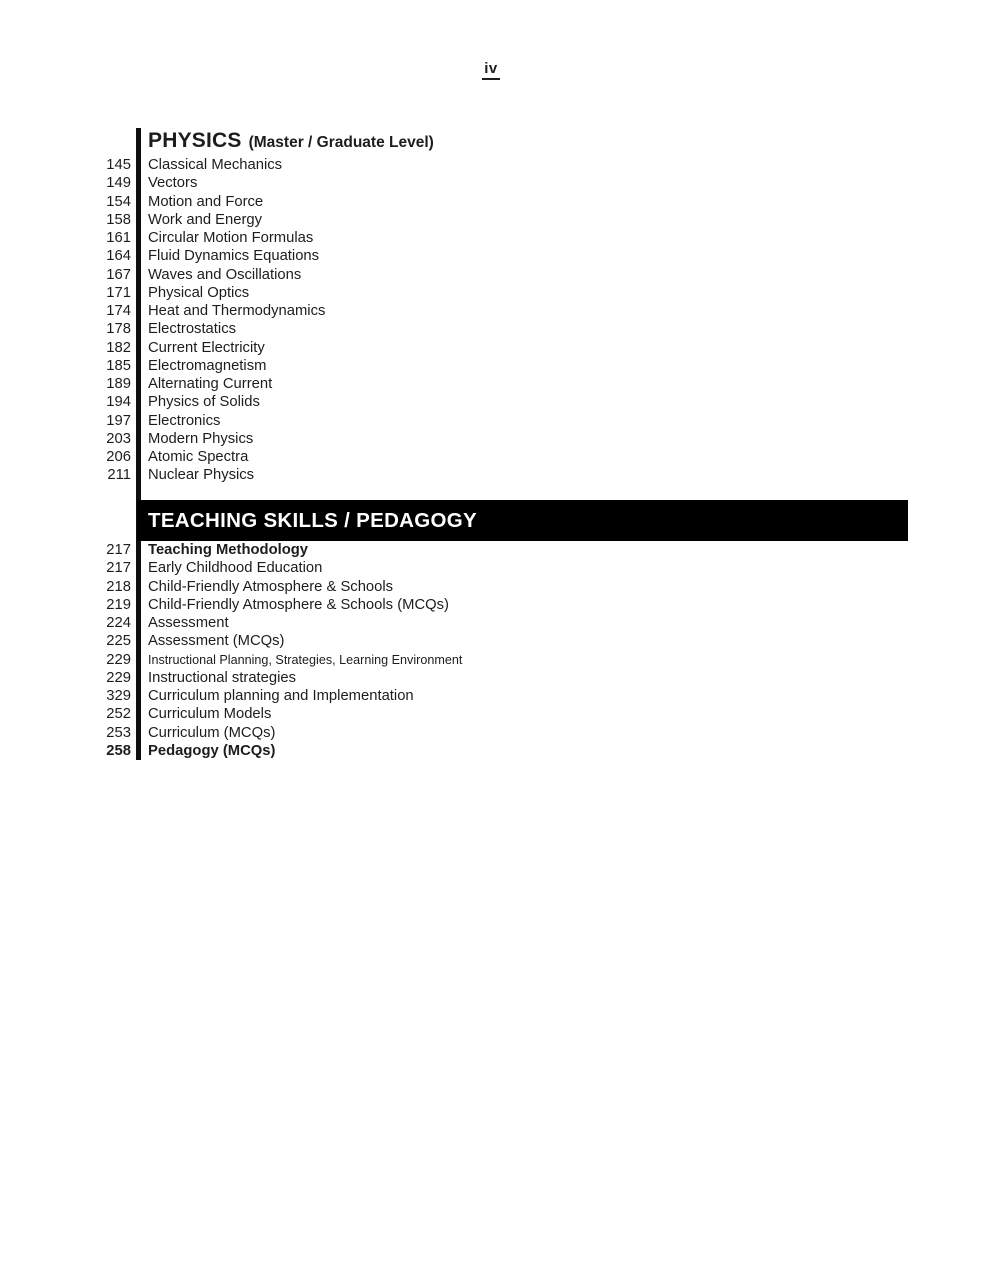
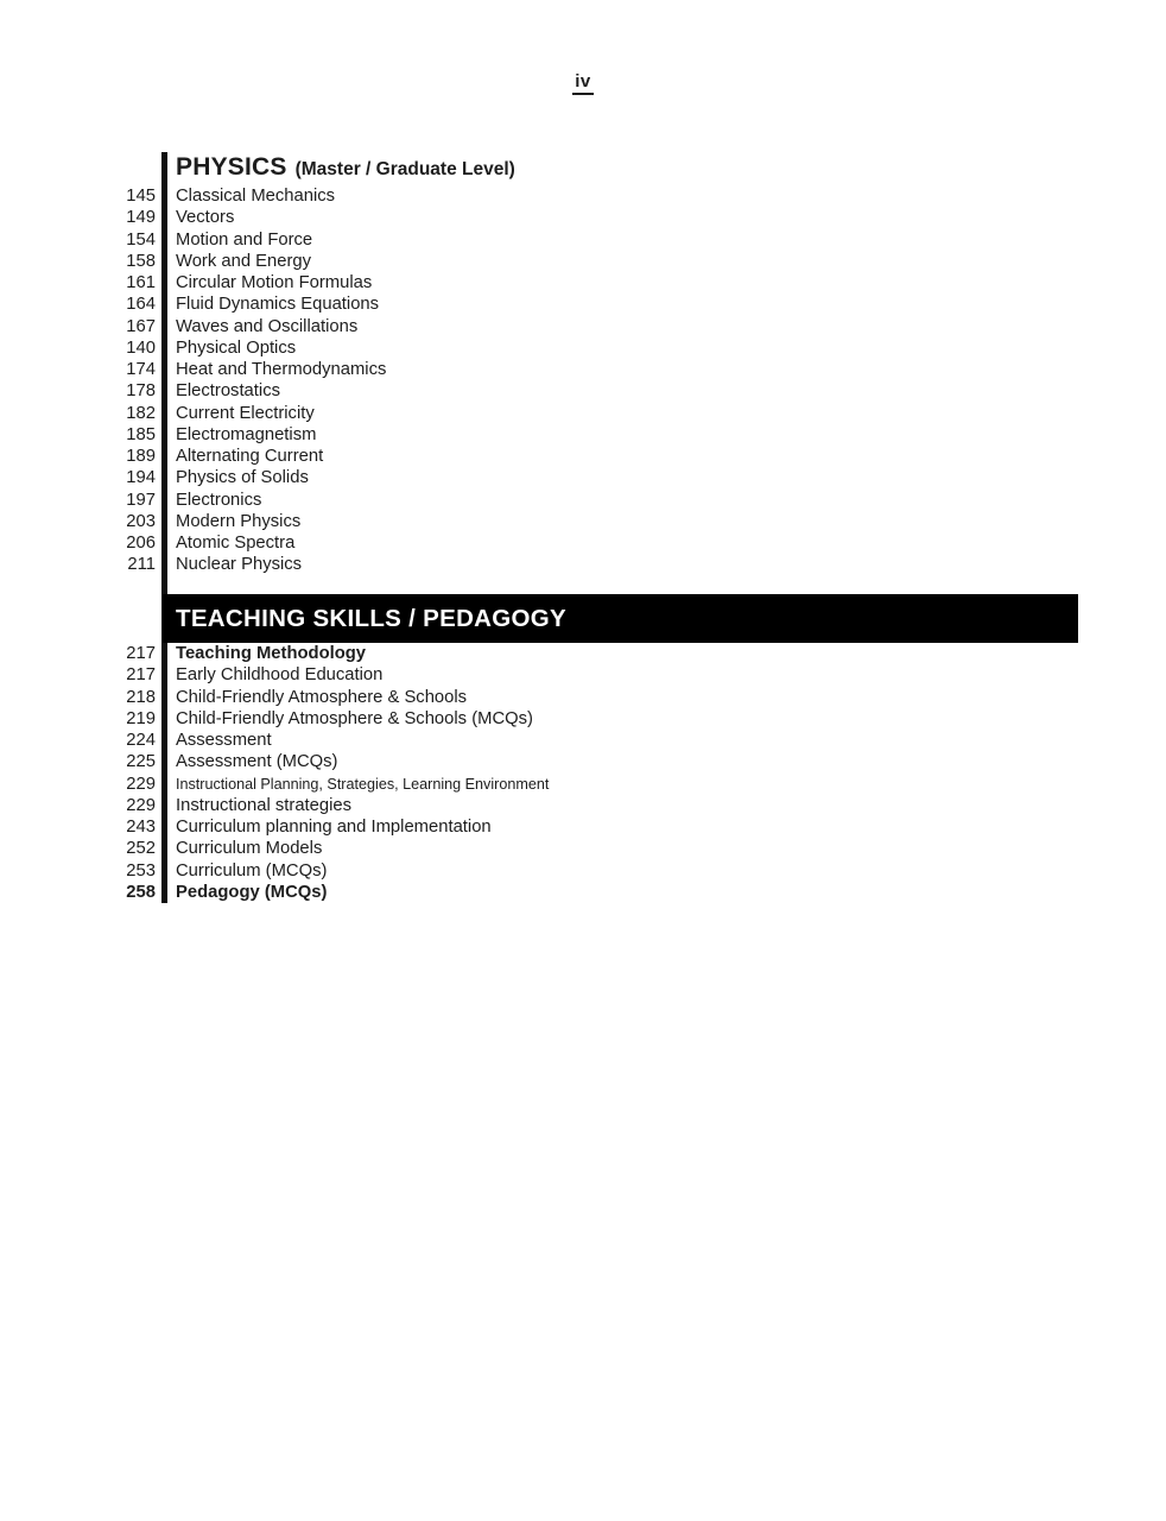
  iv
  PHYSICS (Master / Graduate Level)
  145
  Classical Mechanics
  149
  Vectors
  154
  Motion and Force
  158
  Work and Energy
  161
  Circular Motion Formulas
  164
  Fluid Dynamics Equations
  167
  Waves and Oscillations
- 171
+ 140
  Physical Optics
  174
  Heat and Thermodynamics
  178
  Electrostatics
  182
  Current Electricity
  185
  Electromagnetism
  189
  Alternating Current
  194
  Physics of Solids
  197
  Electronics
  203
  Modern Physics
  206
  Atomic Spectra
  211
  Nuclear Physics
  TEACHING SKILLS / PEDAGOGY
  217
  Teaching Methodology
  217
  Early Childhood Education
  218
  Child-Friendly Atmosphere & Schools
  219
  Child-Friendly Atmosphere & Schools (MCQs)
  224
  Assessment
  225
  Assessment (MCQs)
  229
  Instructional Planning, Strategies, Learning Environment
  229
  Instructional strategies
- 329
+ 243
  Curriculum planning and Implementation
  252
  Curriculum Models
  253
  Curriculum (MCQs)
  258
  Pedagogy (MCQs)
